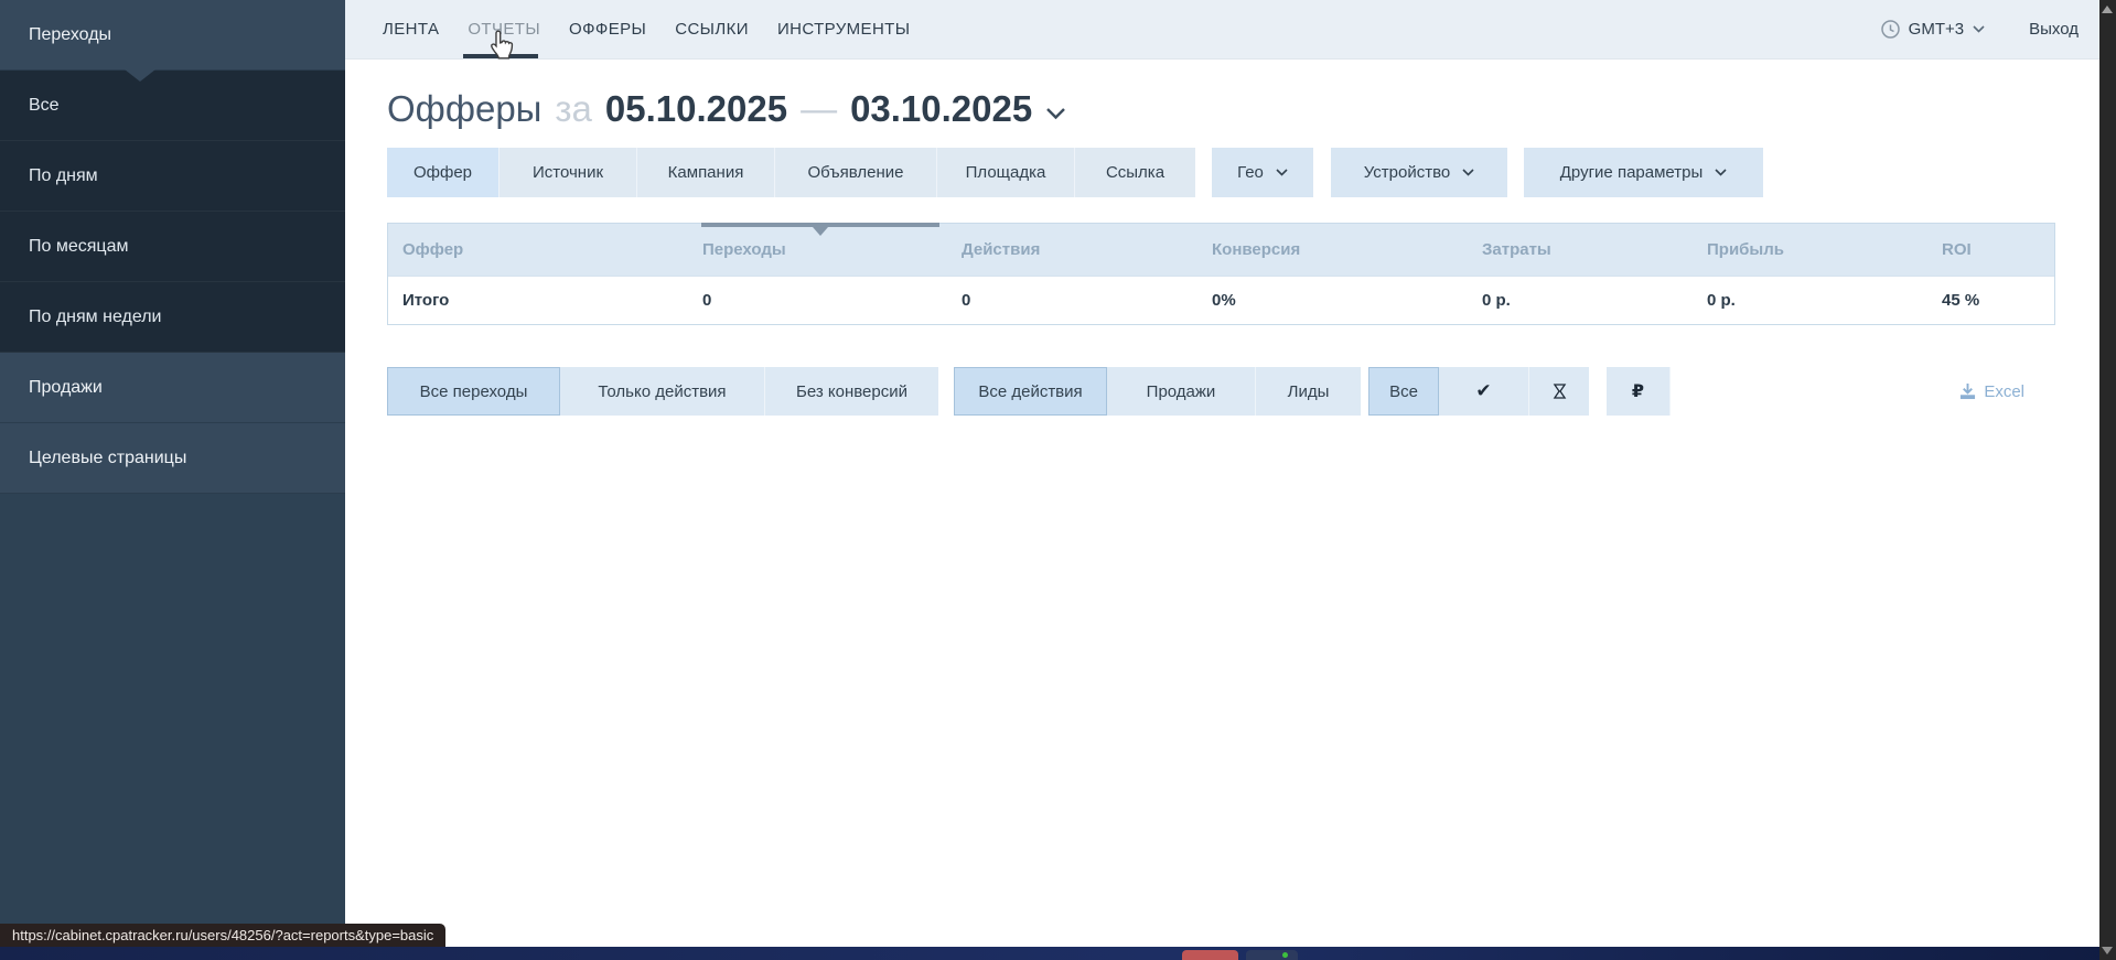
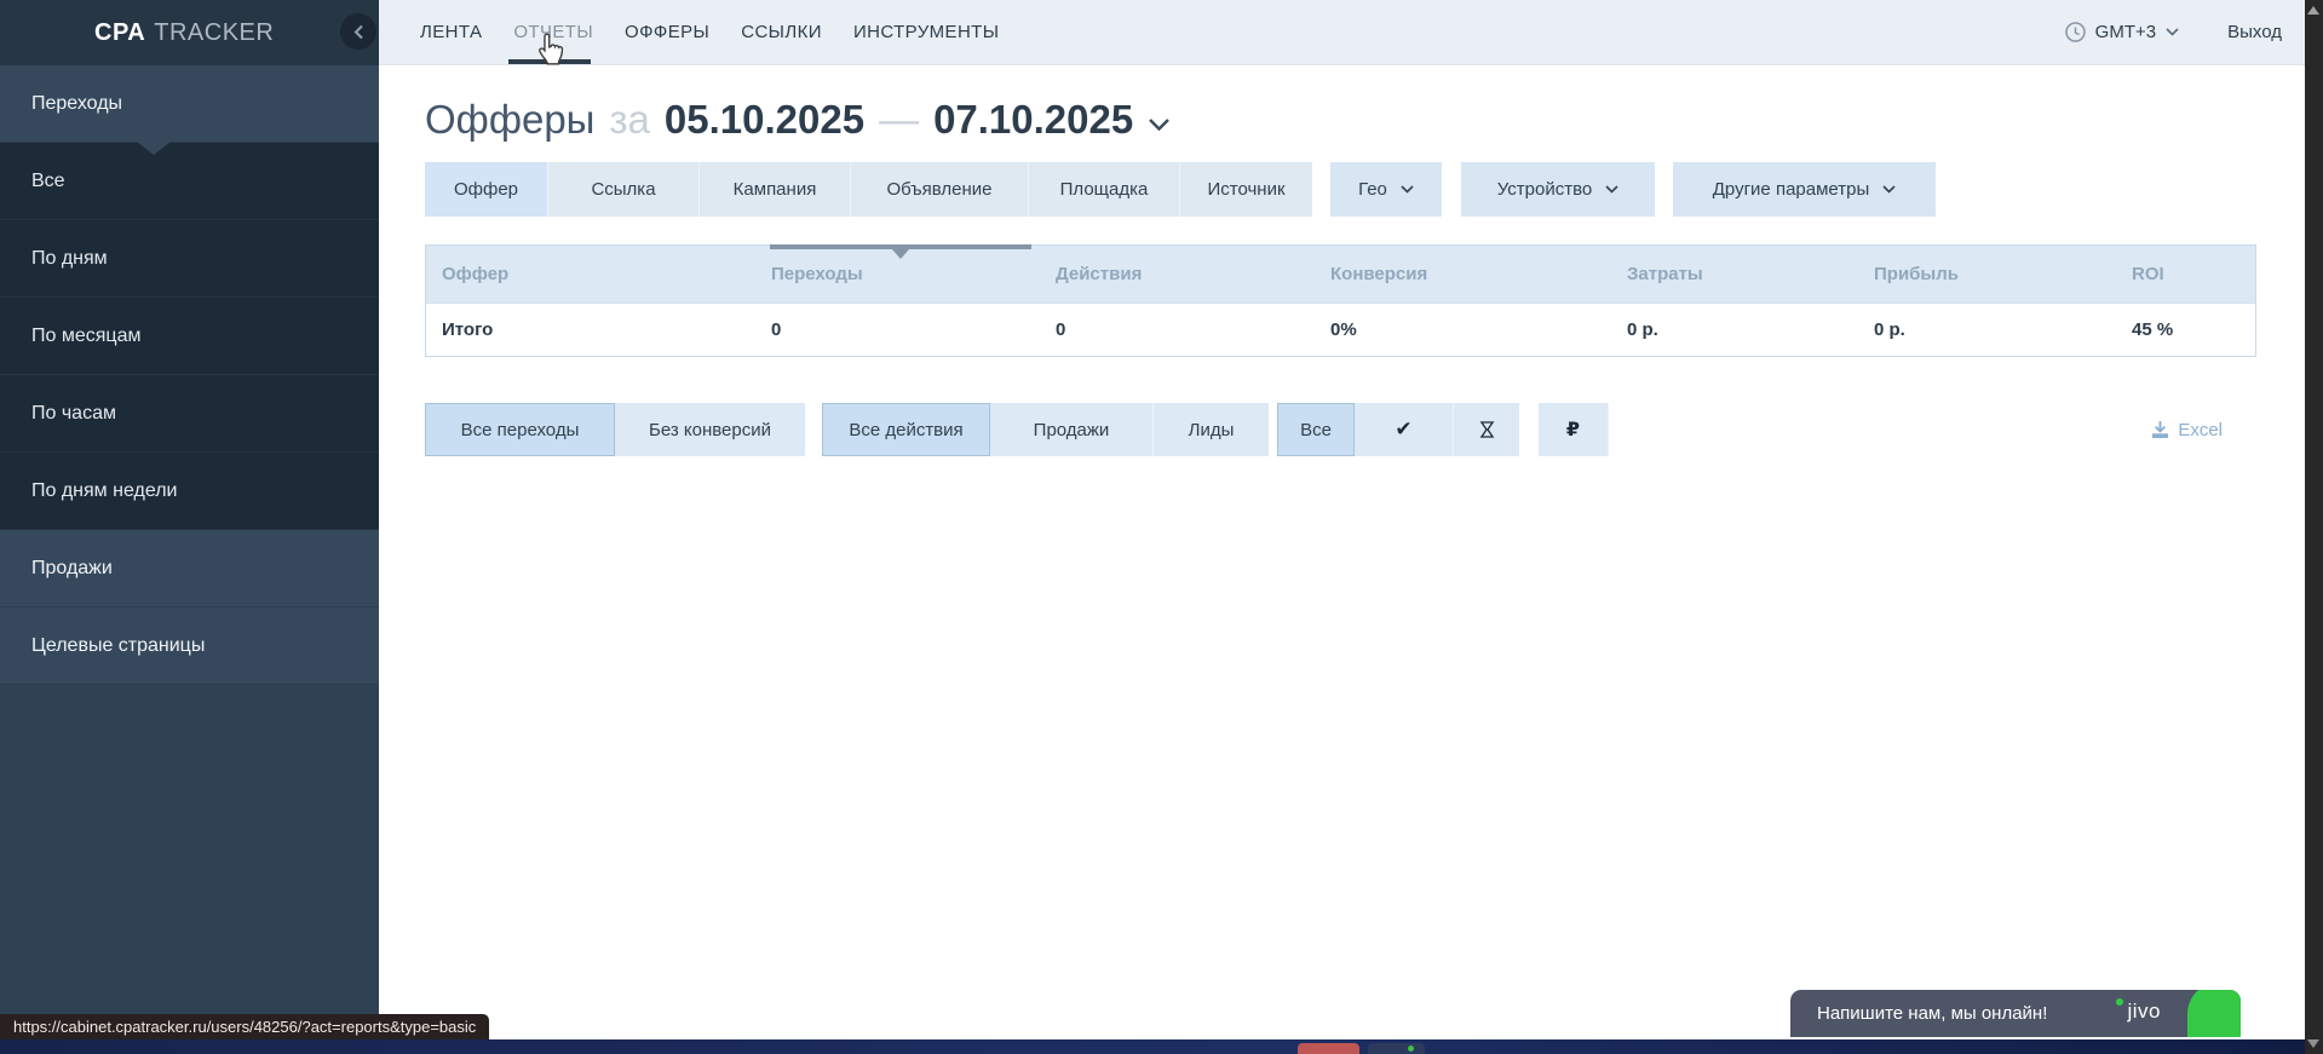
+ CPA
+ TRACKER
  Переходы
  Все
  По дням
  По месяцам
+ По часам
  По дням недели
  Продажи
  Целевые страницы
  ЛЕНТА
  ОТЧЕТЫ
  ОФФЕРЫ
  ССЫЛКИ
  ИНСТРУМЕНТЫ
  GMT+3
  Выход
  Офферы
  за
  05.10.2025
  —
- 03.10.2025
+ 07.10.2025
  Оффер
- Источник
+ Ссылка
  Кампания
  Объявление
  Площадка
- Ссылка
+ Источник
  Гео
  Устройство
  Другие параметры
  Оффер
  Переходы
  Действия
  Конверсия
  Затраты
  Прибыль
  ROI
  Итого
  0
  0
  0%
  0 р.
  0 р.
  45 %
  Все переходы
- Только действия
  Без конверсий
  Все действия
  Продажи
  Лиды
  Все
  ✔
  ₽
  Excel
+ Напишите нам, мы онлайн!
+ jivo
  https://cabinet.cpatracker.ru/users/48256/?act=reports&type=basic
